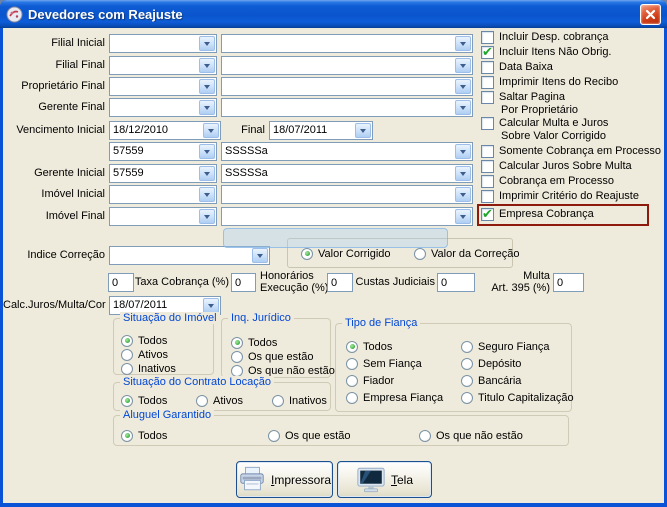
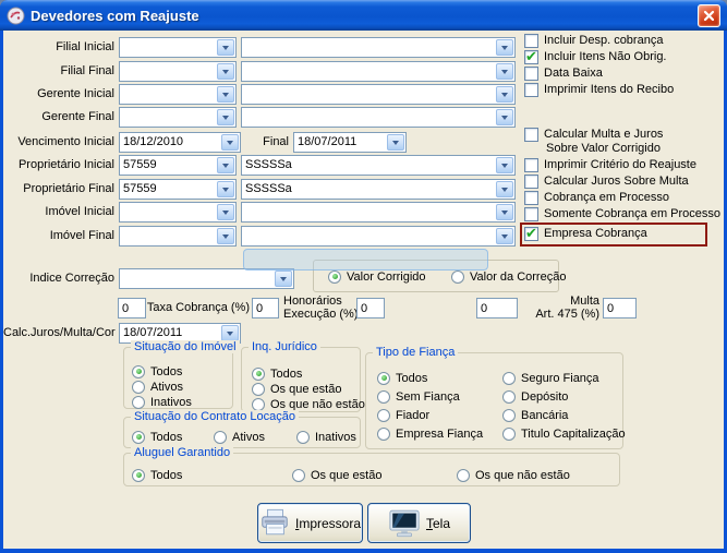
  Devedores com Reajuste
  Filial Inicial
  Filial Final
- Proprietário Final
+ Gerente Inicial
  Gerente Final
  Vencimento Inicial
  18/12/2010
  Final
  18/07/2011
+ Proprietário Inicial
  57559
  SSSSSa
- Gerente Inicial
+ Proprietário Final
  57559
  SSSSSa
  Imóvel Inicial
  Imóvel Final
  Incluir Desp. cobrança
  Incluir Itens Não Obrig.
  Data Baixa
  Imprimir Itens do Recibo
- Saltar Pagina
- Por Proprietário
  Calcular Multa e Juros
  Sobre Valor Corrigido
- Somente Cobrança em Processo
+ Imprimir Critério do Reajuste
  Calcular Juros Sobre Multa
  Cobrança em Processo
- Imprimir Critério do Reajuste
+ Somente Cobrança em Processo
  Empresa Cobrança
  Indice Correção
  Valor Corrigido
  Valor da Correção
  0
  Taxa Cobrança (%)
  0
  Honorários
  Execução (%
  0
- Custas Judiciais
  0
  Multa
- Art. 395 (%)
+ Art. 475 (%)
  0
  Calc.Juros/Multa/Cor
  18/07/2011
  Situação do Imóvel
  Todos
  Ativos
  Inativos
  Inq. Jurídico
  Todos
  Os que estão
  Os que não estão
  Tipo de Fiança
  Todos
  Sem Fiança
  Fiador
  Empresa Fiança
  Seguro Fiança
  Depósito
  Bancária
  Titulo Capitalização
  Situação do Contrato Locação
  Todos
  Ativos
  Inativos
  Aluguel Garantido
  Todos
  Os que estão
  Os que não estão
  Impressora
  Tela
